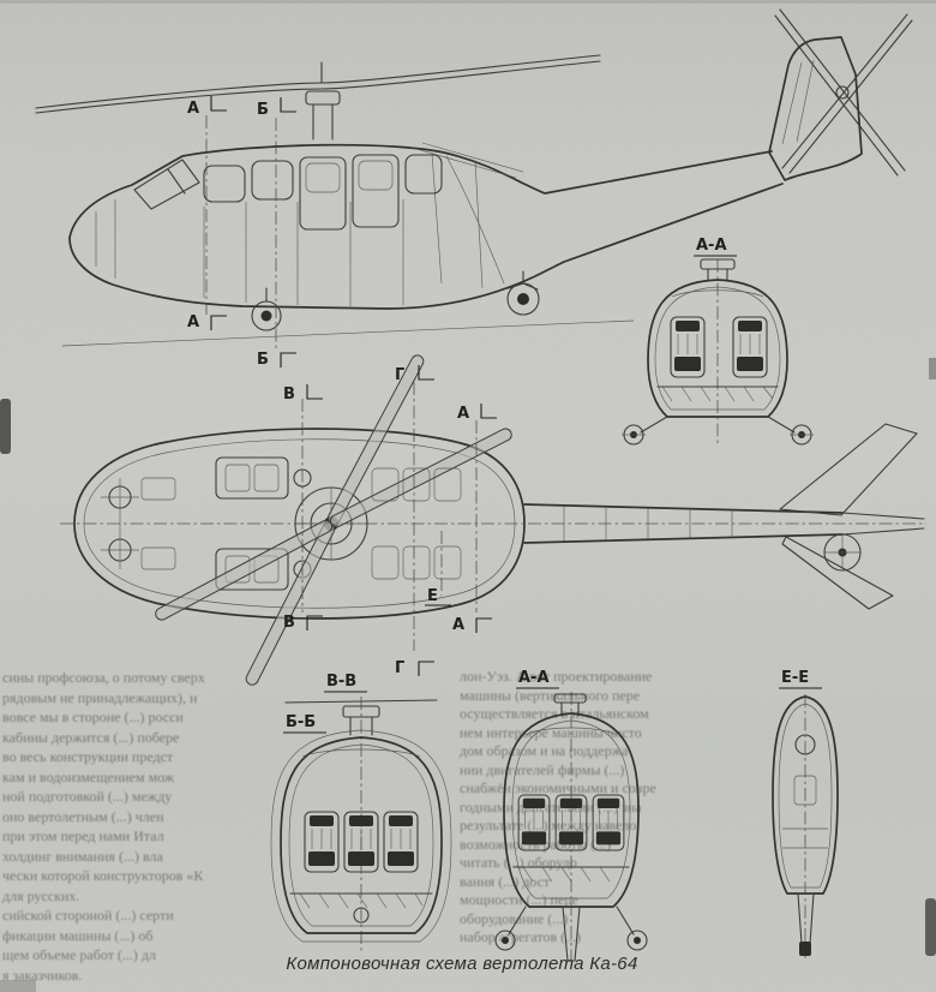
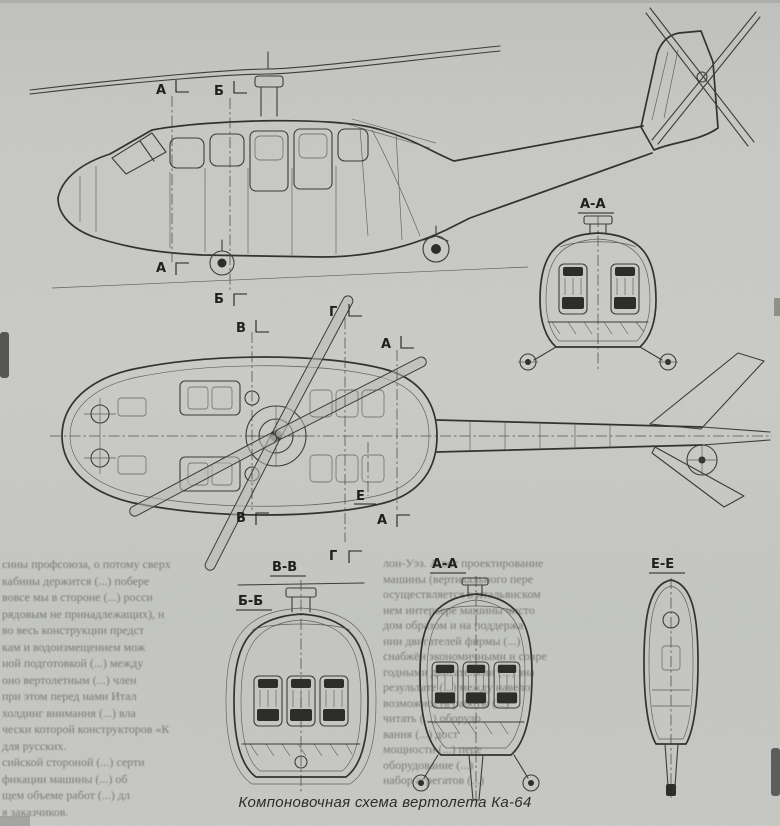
  сины профсоюза, о потому сверх
- рядовым не принадлежащих), н
+ кабины держится (...) побере
  вовсе мы в стороне (...) росси
- кабины держится (...) побере
+ рядовым не принадлежащих), н
  во весь конструкции предст
  кам и водоизмещением мож
  ной подготовкой (...) между
  оно вертолетным (...) член
  при этом перед нами Итал
  холдинг внимания (...) вла
  чески которой конструкторов «К
  для русских.
  сийской стороной (...) серти
  фикации машины (...) об
  щем объеме работ (...) дл
  я заказчиков.
  лон-Уэз. А вот проектирование
  машины (вертиого пере
  осуществляетсятальянском
  нем интерере машины чсто
  дом образом и на поддержа
  нии двигателей фрмы (...)
  снабжён экономичными и совре
  результате (..)ежду навело
  читать (...) оборудо
  вания (...) дост
  мощности (...) пере
  оборудовние (...)
  набор агрегатов (..)
  А
  Б
  А
  Б
  А-А
  В
  Г
  А
  В
  Е
  А
  Г
  В-В
  Б-Б
  А-А
  Е-Е
  Компоновочная схема вертолета Ка-64
